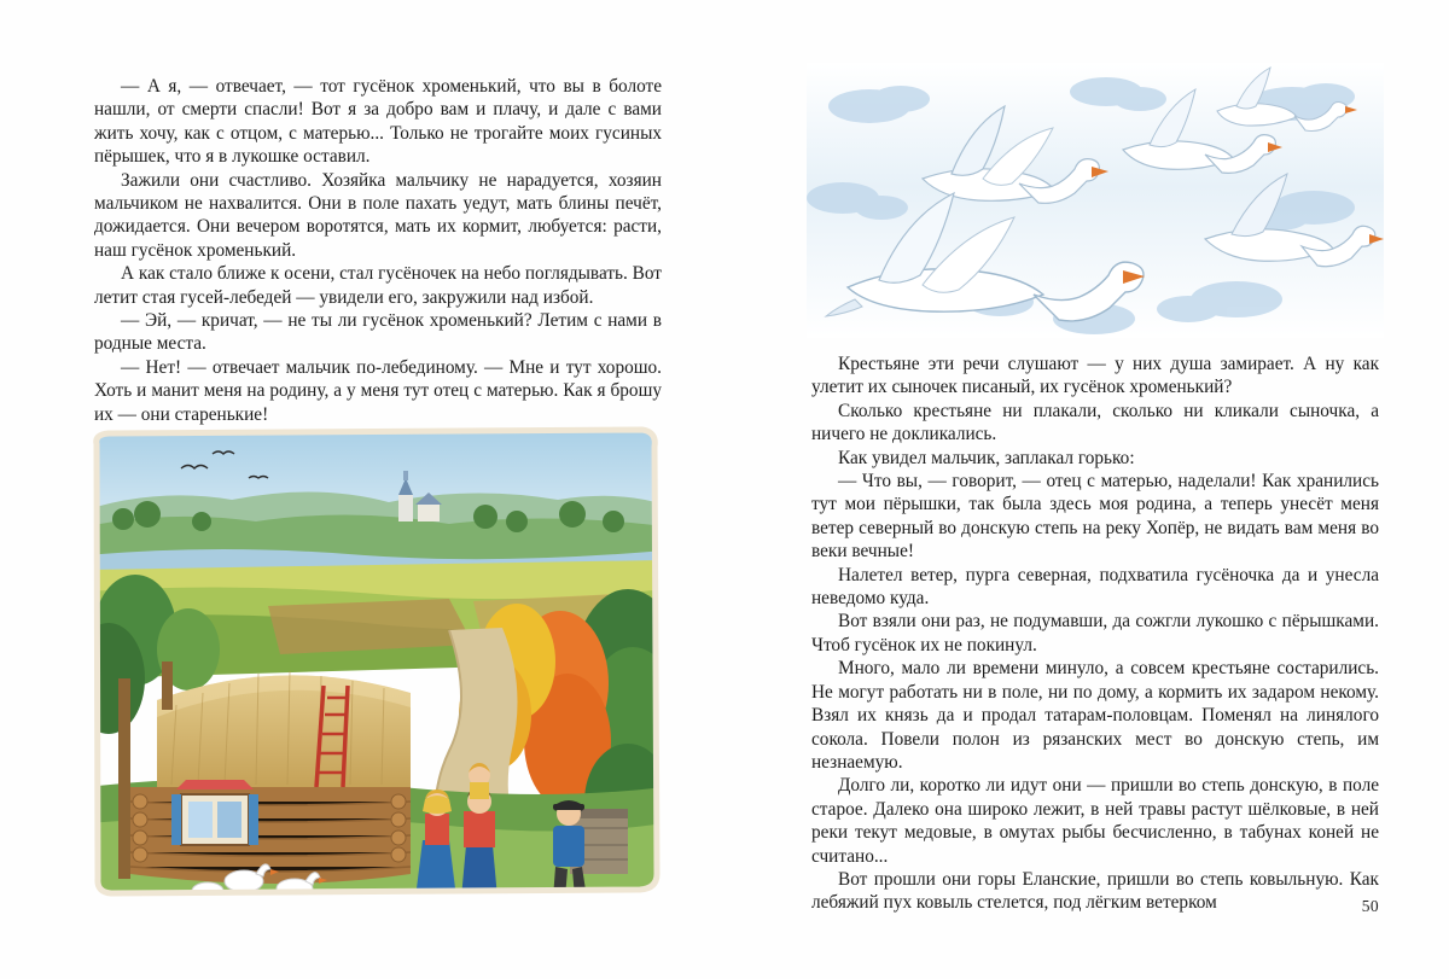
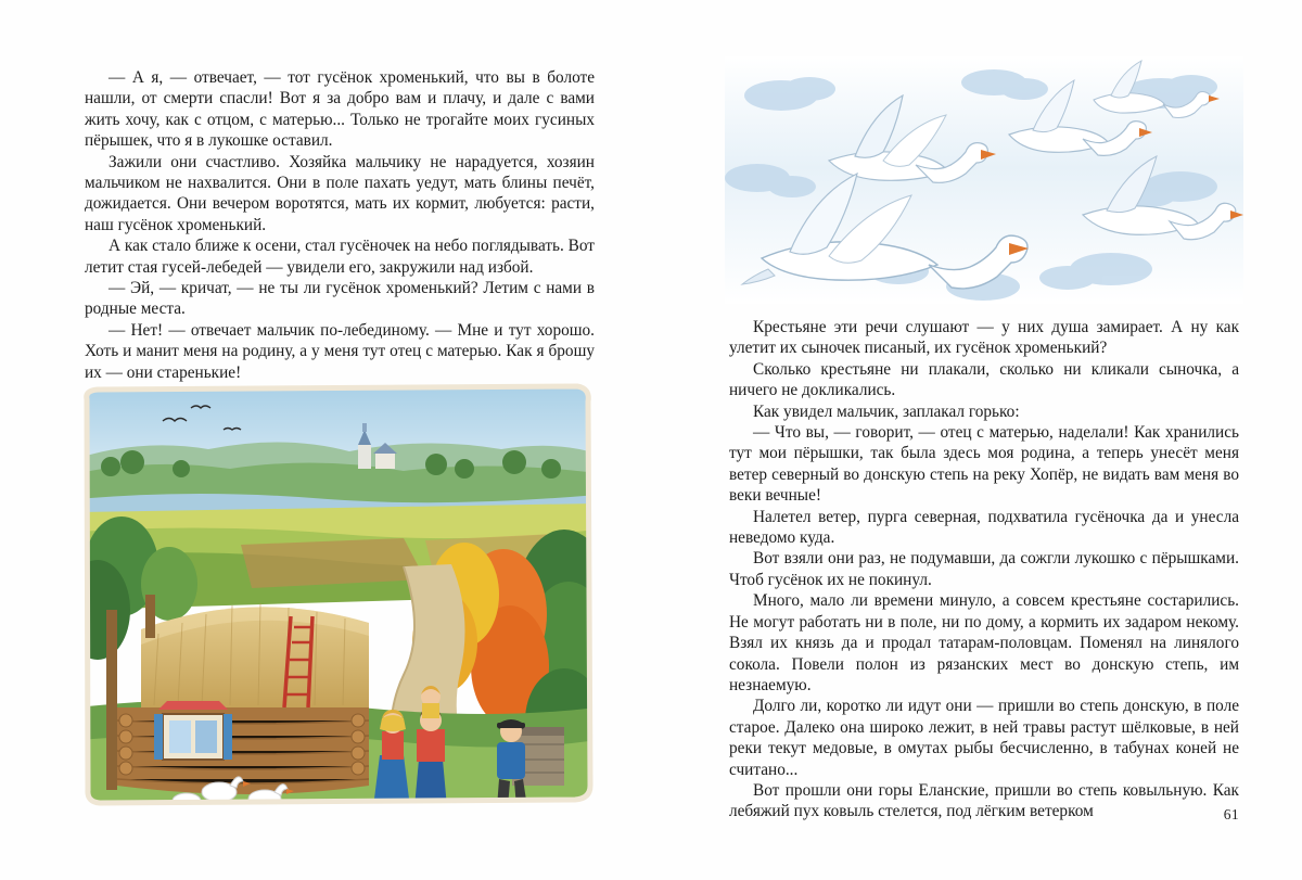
  — А я, — отвечает, — тот гусёнок хроменький, что вы в болоте нашли, от смерти спасли! Вот я за добро вам и плачу, и дале с вами жить хочу, как с отцом, с матерью... Только не трогайте моих гусиных пёрышек, что я в лукошке оставил.
  Зажили они счастливо. Хозяйка мальчику не нарадуется, хозяин мальчиком не нахвалится. Они в поле пахать уедут, мать блины печёт, дожидается. Они вечером воротятся, мать их кормит, любуется: расти, наш гусёнок хроменький.
  А как стало ближе к осени, стал гусёночек на небо поглядывать. Вот летит стая гусей-лебедей — увидели его, закружили над избой.
  — Эй, — кричат, — не ты ли гусёнок хроменький? Летим с нами в родные места.
  — Нет! — отвечает мальчик по-лебединому. — Мне и тут хорошо. Хоть и манит меня на родину, а у меня тут отец с матерью. Как я брошу их — они старенькие!
  Крестьяне эти речи слушают — у них душа замирает. А ну как улетит их сыночек писаный, их гусёнок хроменький?
  Сколько крестьяне ни плакали, сколько ни кликали сыночка, а ничего не докликались.
  Как увидел мальчик, заплакал горько:
  — Что вы, — говорит, — отец с матерью, наделали! Как хранились тут мои пёрышки, так была здесь моя родина, а теперь унесёт меня ветер северный во донскую степь на реку Хопёр, не видать вам меня во веки вечные!
  Налетел ветер, пурга северная, подхватила гусёночка да и унесла неведомо куда.
  Вот взяли они раз, не подумавши, да сожгли лукошко с пёрышками. Чтоб гусёнок их не покинул.
  Много, мало ли времени минуло, а совсем крестьяне состарились. Не могут работать ни в поле, ни по дому, а кормить их задаром некому. Взял их князь да и продал татарам-половцам. Поменял на линялого сокола. Повели полон из рязанских мест во донскую степь, им незнаемую.
  Долго ли, коротко ли идут они — пришли во степь донскую, в поле старое. Далеко она широко лежит, в ней травы растут шёлковые, в ней реки текут медовые, в омутах рыбы бесчисленно, в табунах коней не считано...
  Вот прошли они горы Еланские, пришли во степь ковыльную. Как лебяжий пух ковыль стелется, под лёгким ветерком
- 50
+ 61
